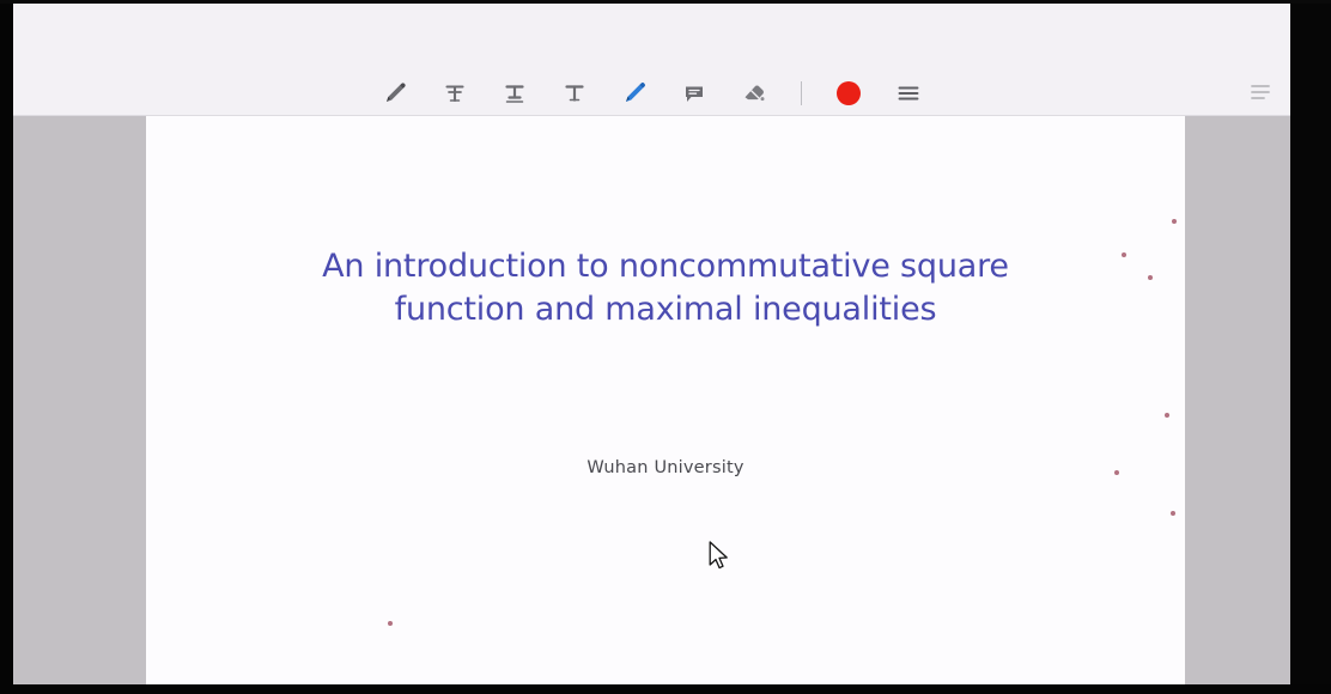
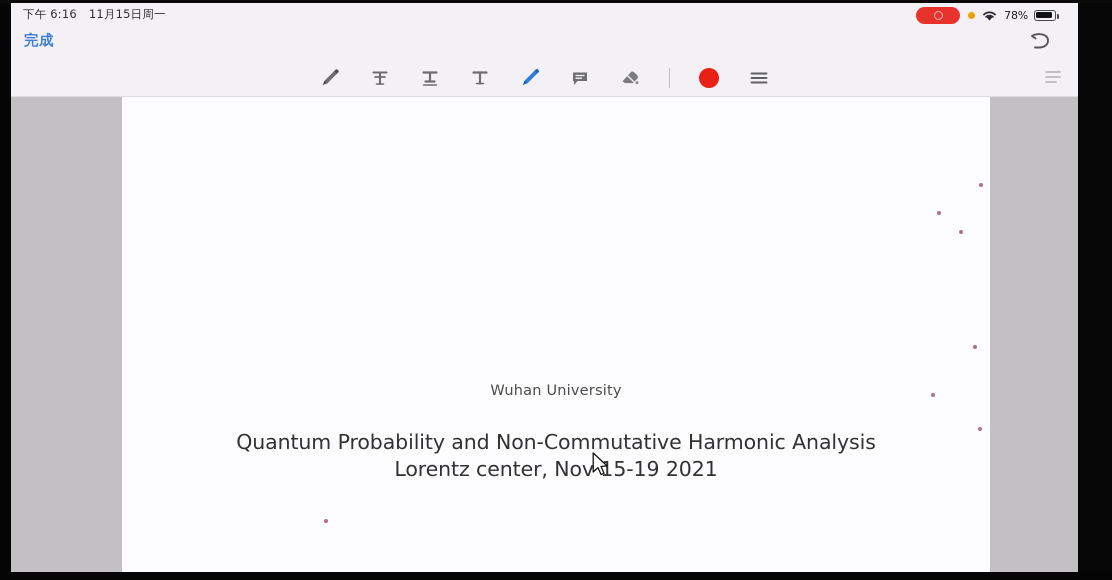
- An introduction to noncommutative square
- function and maximal inequalities
  Wuhan University
+ Quantum Probability and Non-Commutative Harmonic Analysis
+ Lorentz center, Nov 15-19 2021
+ 下午 6:16
+ 11月15日周一
+ 78%
+ 完成
